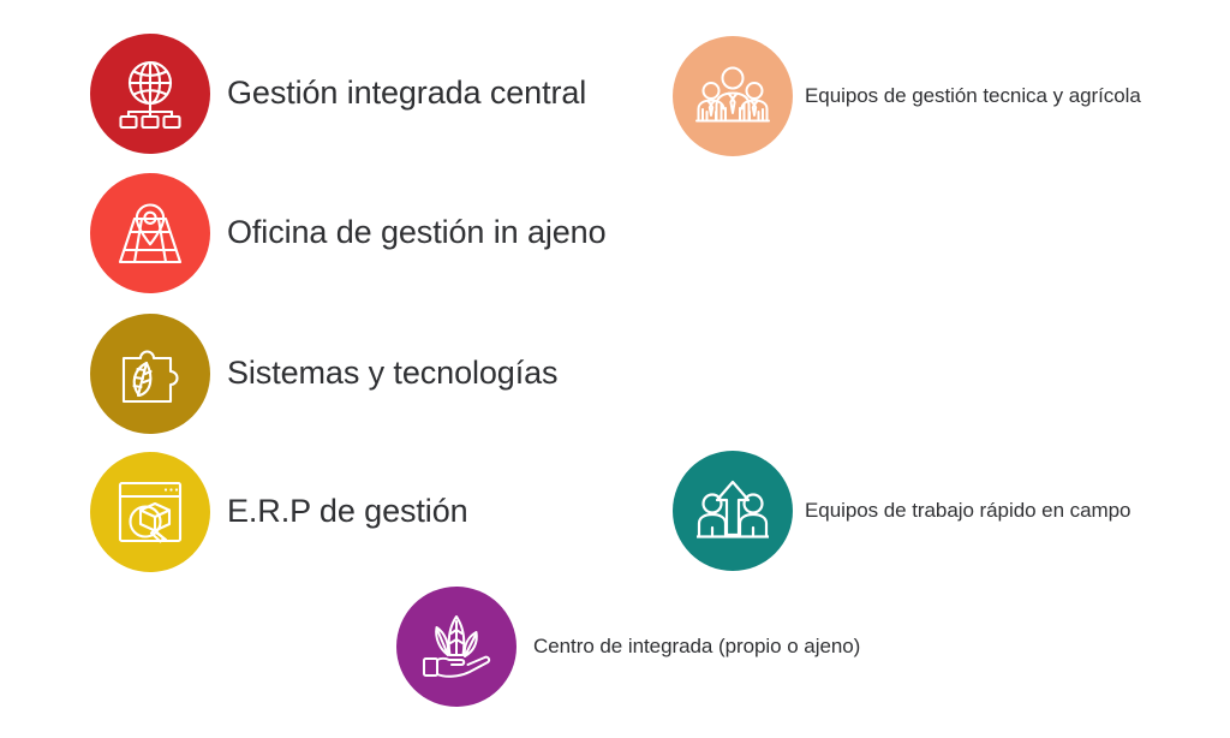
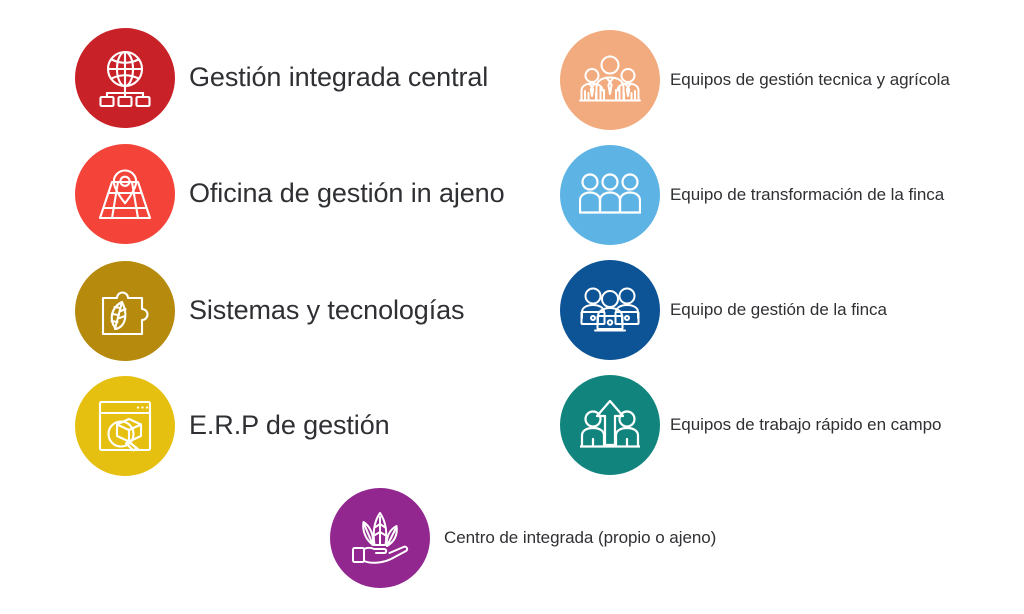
  Gestión integrada central
  Oficina de gestión in ajeno
  Sistemas y tecnologías
  E.R.P de gestión
  Equipos de gestión tecnica y agrícola
+ Equipo de transformación de la finca
+ Equipo de gestión de la finca
  Equipos de trabajo rápido en campo
  Centro de integrada (propio o ajeno)
